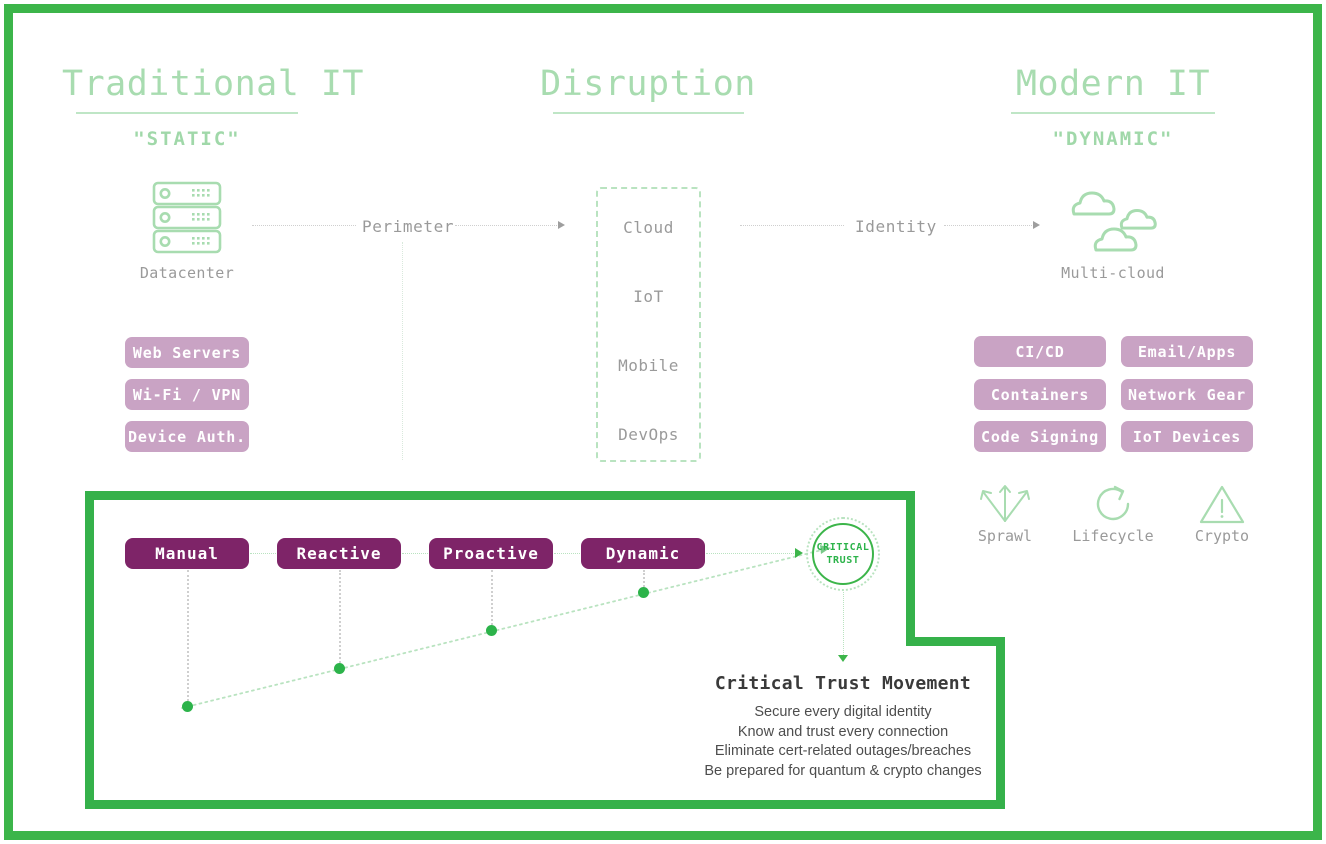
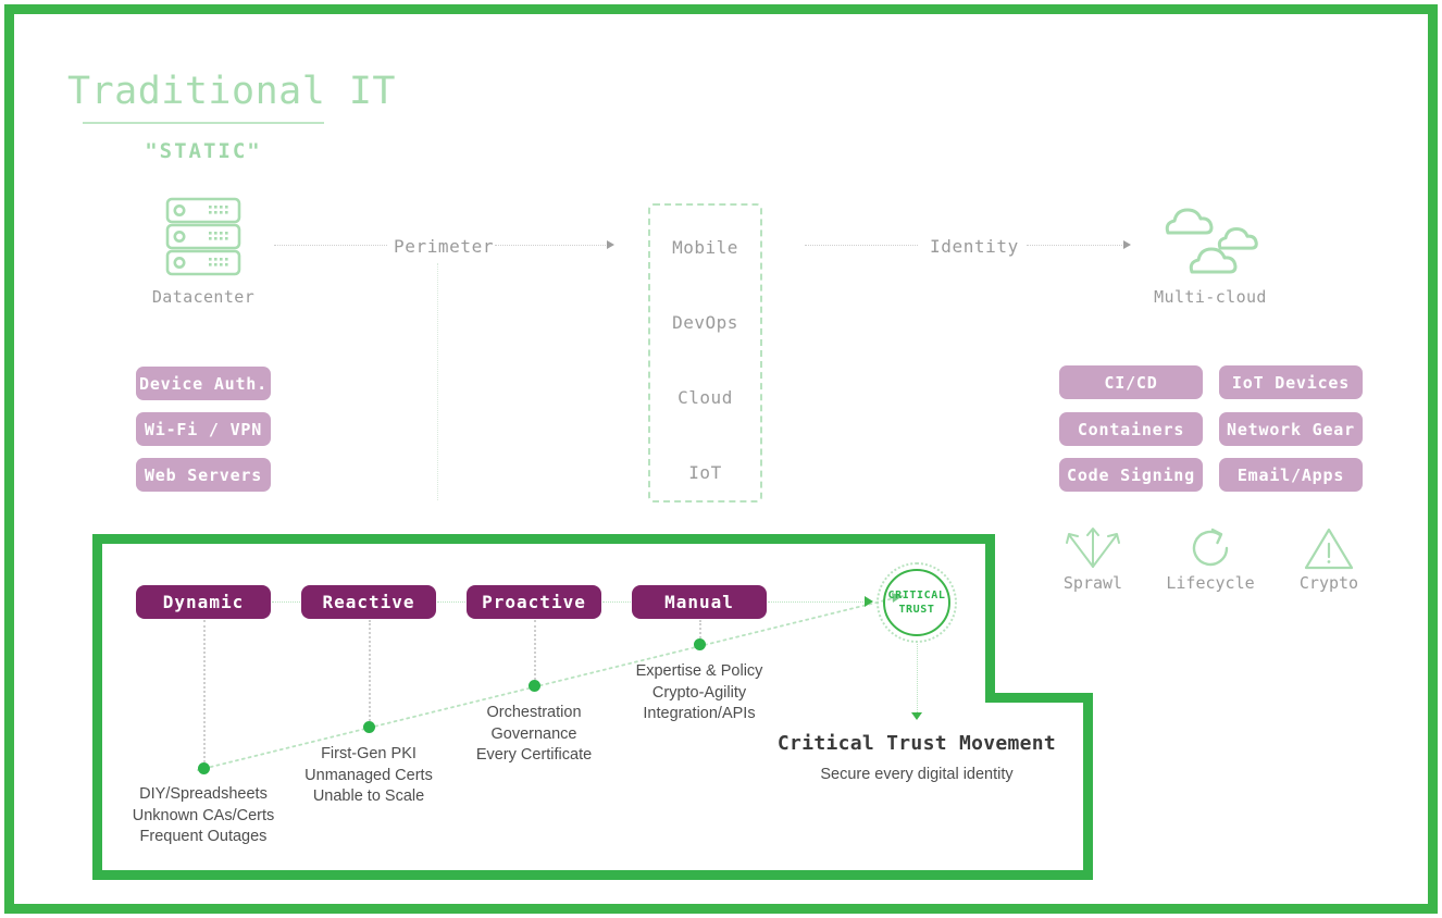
  Traditional IT
  "STATIC"
- Disruption
- Modern IT
- "DYNAMIC"
  Datacenter
- Web Servers
+ Device Auth.
  Wi-Fi / VPN
- Device Auth.
+ Web Servers
  Perimeter
- Cloud
+ Mobile
- IoT
+ DevOps
- Mobile
+ Cloud
- DevOps
+ IoT
  Identity
  Multi-cloud
  CI/CD
  Containers
  Code Signing
- Email/Apps
+ IoT Devices
  Network Gear
- IoT Devices
+ Email/Apps
  Sprawl
  Lifecycle
  Crypto
- Manual
+ Dynamic
  Reactive
  Proactive
- Dynamic
+ Manual
+ DIY/Spreadsheets
+ Unknown CAs/Certs
+ Frequent Outages
+ First-Gen PKI
+ Unmanaged Certs
+ Unable to Scale
+ Orchestration
+ Governance
+ Every Certificate
+ Expertise & Policy
+ Crypto-Agility
+ Integration/APIs
  CRITICAL
  TRUST
  Critical Trust Movement
  Secure every digital identity
- Know and trust every connection
- Eliminate cert-related outages/breaches
- Be prepared for quantum & crypto changes
